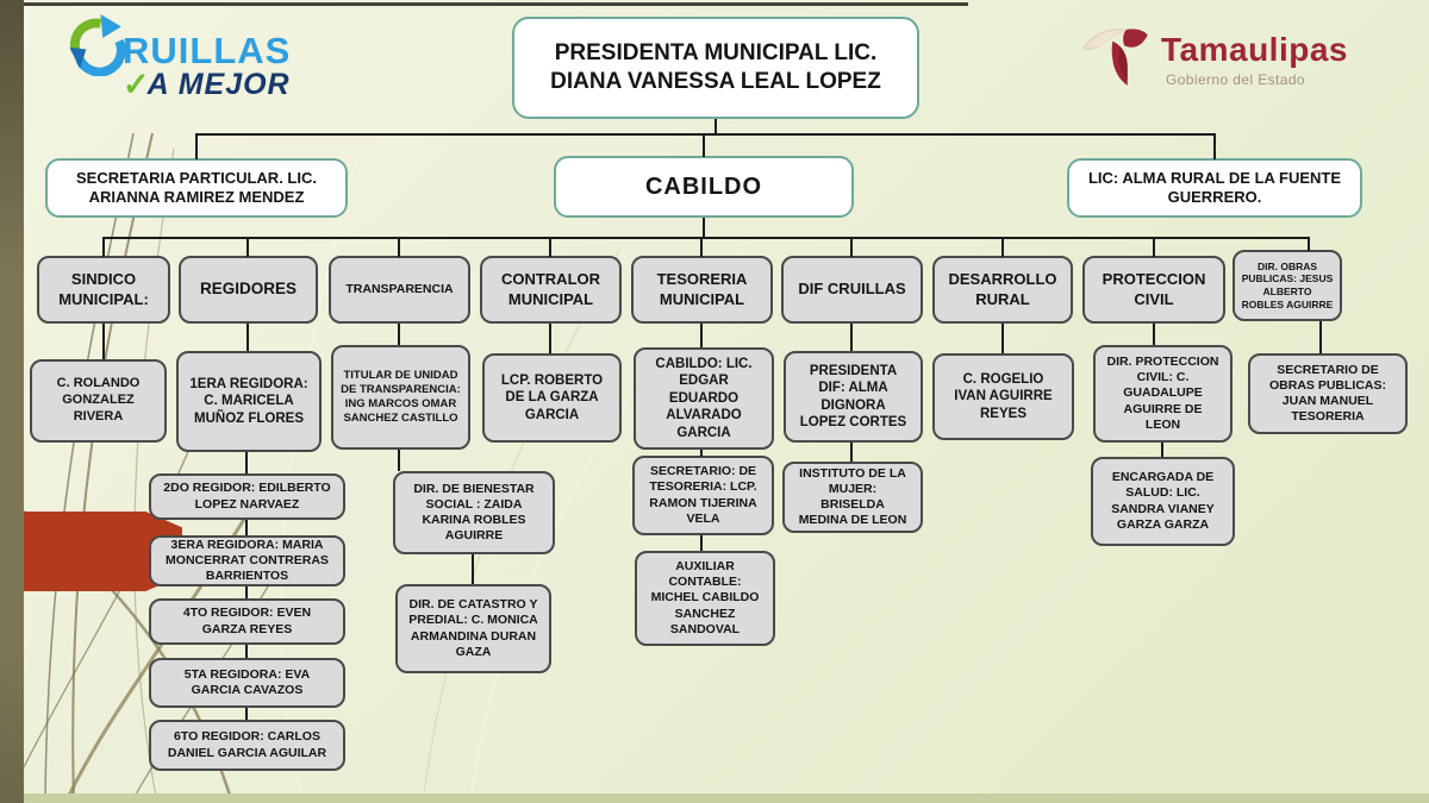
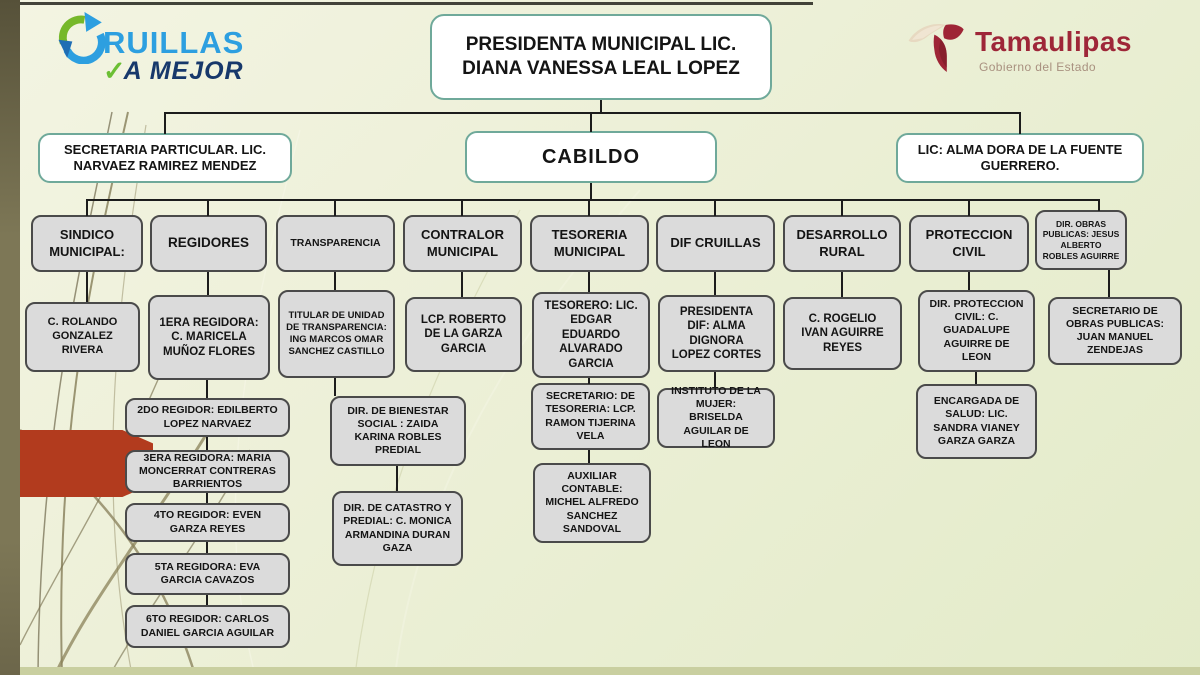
  RUILLAS
  ✓
  A MEJOR
  Tamaulipas
  Gobierno del Estado
  PRESIDENTA MUNICIPAL LIC. DIANA VANESSA LEAL LOPEZ
- SECRETARIA PARTICULAR. LIC. ARIANNA RAMIREZ MENDEZ
+ SECRETARIA PARTICULAR. LIC. NARVAEZ RAMIREZ MENDEZ
  CABILDO
- LIC: ALMA RURAL DE LA FUENTE GUERRERO.
+ LIC: ALMA DORA DE LA FUENTE GUERRERO.
  SINDICO MUNICIPAL:
  REGIDORES
  TRANSPARENCIA
  CONTRALOR MUNICIPAL
  TESORERIA MUNICIPAL
  DIF CRUILLAS
  DESARROLLO RURAL
  PROTECCION CIVIL
  DIR. OBRAS PUBLICAS: JESUS ALBERTO ROBLES AGUIRRE
  C. ROLANDO GONZALEZ RIVERA
  1ERA REGIDORA: C. MARICELA MUÑOZ FLORES
  TITULAR DE UNIDAD DE TRANSPARENCIA: ING MARCOS OMAR SANCHEZ CASTILLO
  LCP. ROBERTO DE LA GARZA GARCIA
- CABILDO: LIC. EDGAR EDUARDO ALVARADO GARCIA
+ TESORERO: LIC. EDGAR EDUARDO ALVARADO GARCIA
  PRESIDENTA DIF: ALMA DIGNORA LOPEZ CORTES
  C. ROGELIO IVAN AGUIRRE REYES
  DIR. PROTECCION CIVIL: C. GUADALUPE AGUIRRE DE LEON
- SECRETARIO DE OBRAS PUBLICAS: JUAN MANUEL TESORERIA
+ SECRETARIO DE OBRAS PUBLICAS: JUAN MANUEL ZENDEJAS
  2DO REGIDOR: EDILBERTO LOPEZ NARVAEZ
  3ERA REGIDORA: MARIA MONCERRAT CONTRERAS BARRIENTOS
  4TO REGIDOR: EVEN GARZA REYES
  5TA REGIDORA: EVA GARCIA CAVAZOS
  6TO REGIDOR: CARLOS DANIEL GARCIA AGUILAR
- DIR. DE BIENESTAR SOCIAL : ZAIDA KARINA ROBLES AGUIRRE
+ DIR. DE BIENESTAR SOCIAL : ZAIDA KARINA ROBLES PREDIAL
  DIR. DE CATASTRO Y PREDIAL: C. MONICA ARMANDINA DURAN GAZA
  SECRETARIO: DE TESORERIA: LCP. RAMON TIJERINA VELA
- AUXILIAR CONTABLE: MICHEL CABILDO SANCHEZ SANDOVAL
+ AUXILIAR CONTABLE: MICHEL ALFREDO SANCHEZ SANDOVAL
- INSTITUTO DE LA MUJER: BRISELDA MEDINA DE LEON
+ INSTITUTO DE LA MUJER: BRISELDA AGUILAR DE LEON
  ENCARGADA DE SALUD: LIC. SANDRA VIANEY GARZA GARZA
